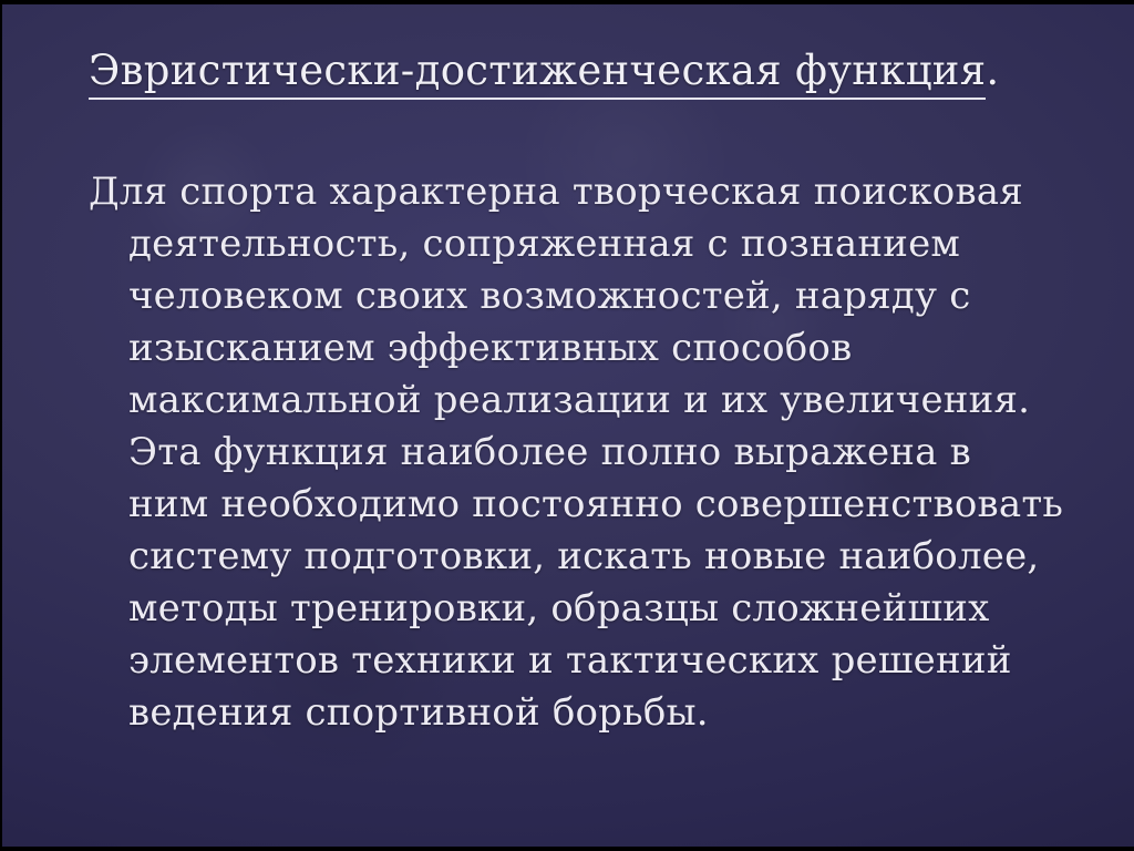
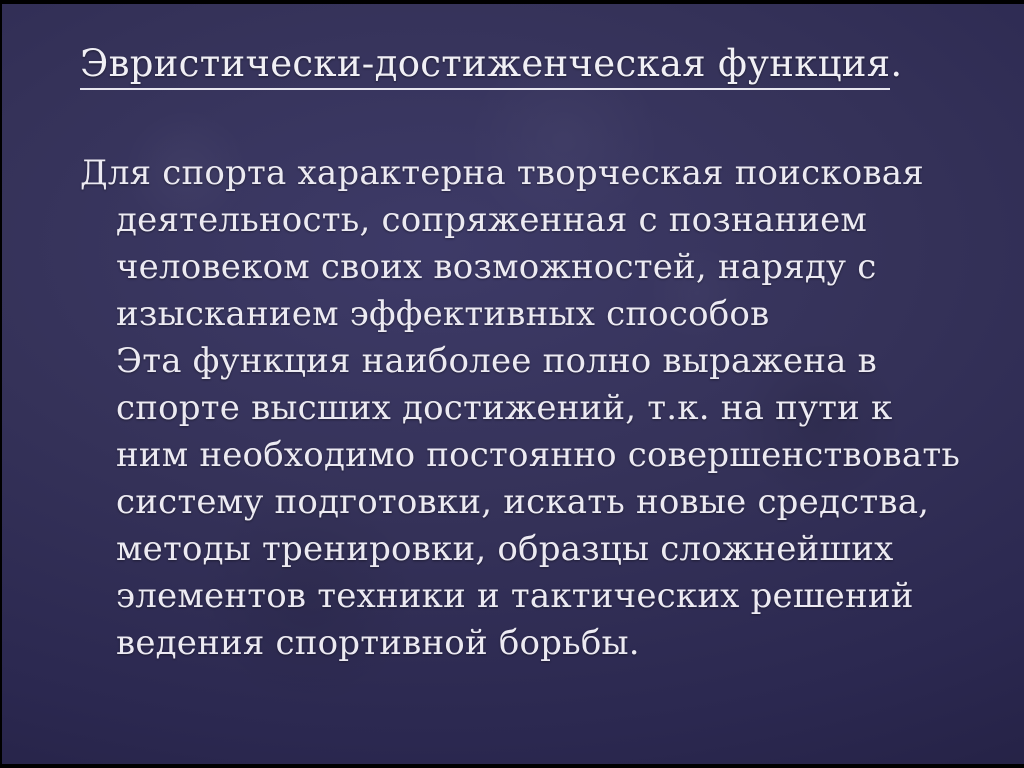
  Эвристически-достиженческая функция.
  Для спорта характерна творческая поисковая
  деятельность, сопряженная с познанием
  человеком своих возможностей, наряду с
  изысканием эффективных способов
- максимальной реализации и их увеличения.
  Эта функция наиболее полно выражена в
+ спорте высших достижений, т.к. на пути к
  ним необходимо постоянно совершенствовать
- систему подготовки, искать новые наиболее,
+ систему подготовки, искать новые средства,
  методы тренировки, образцы сложнейших
  элементов техники и тактических решений
  ведения спортивной борьбы.
